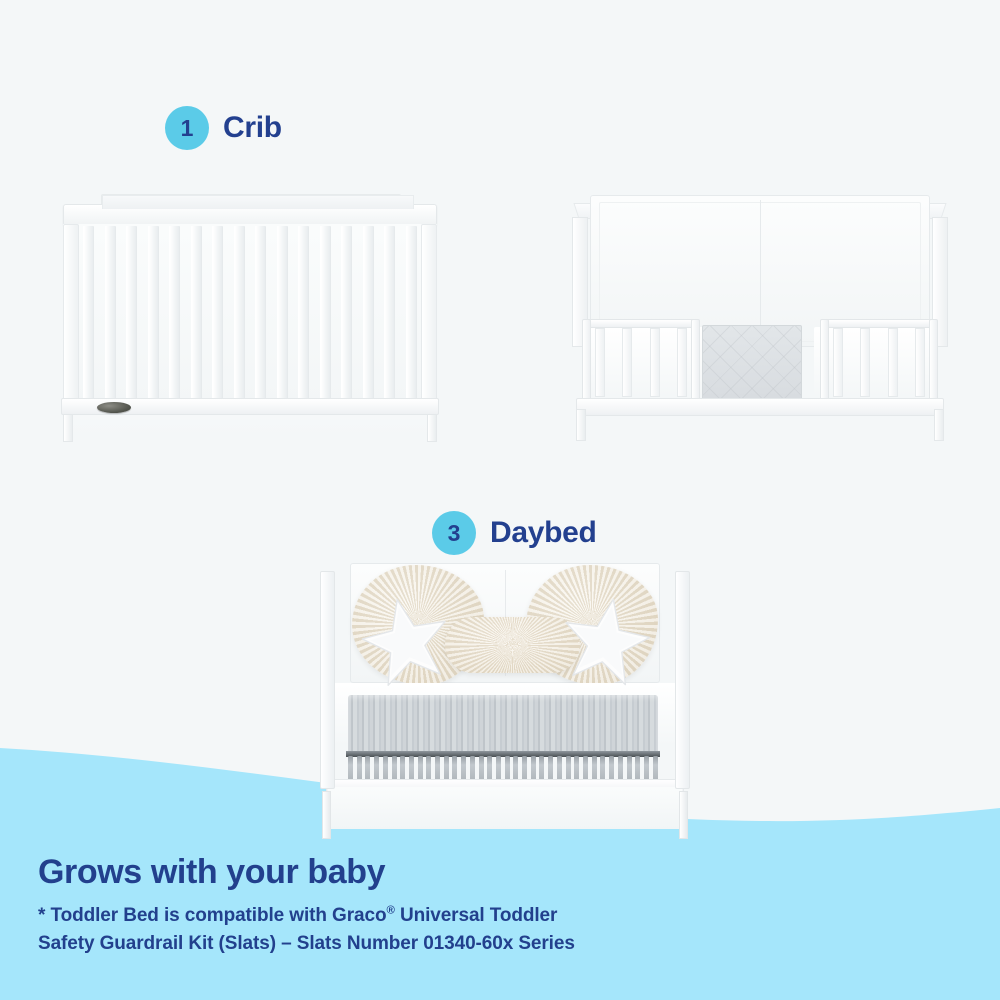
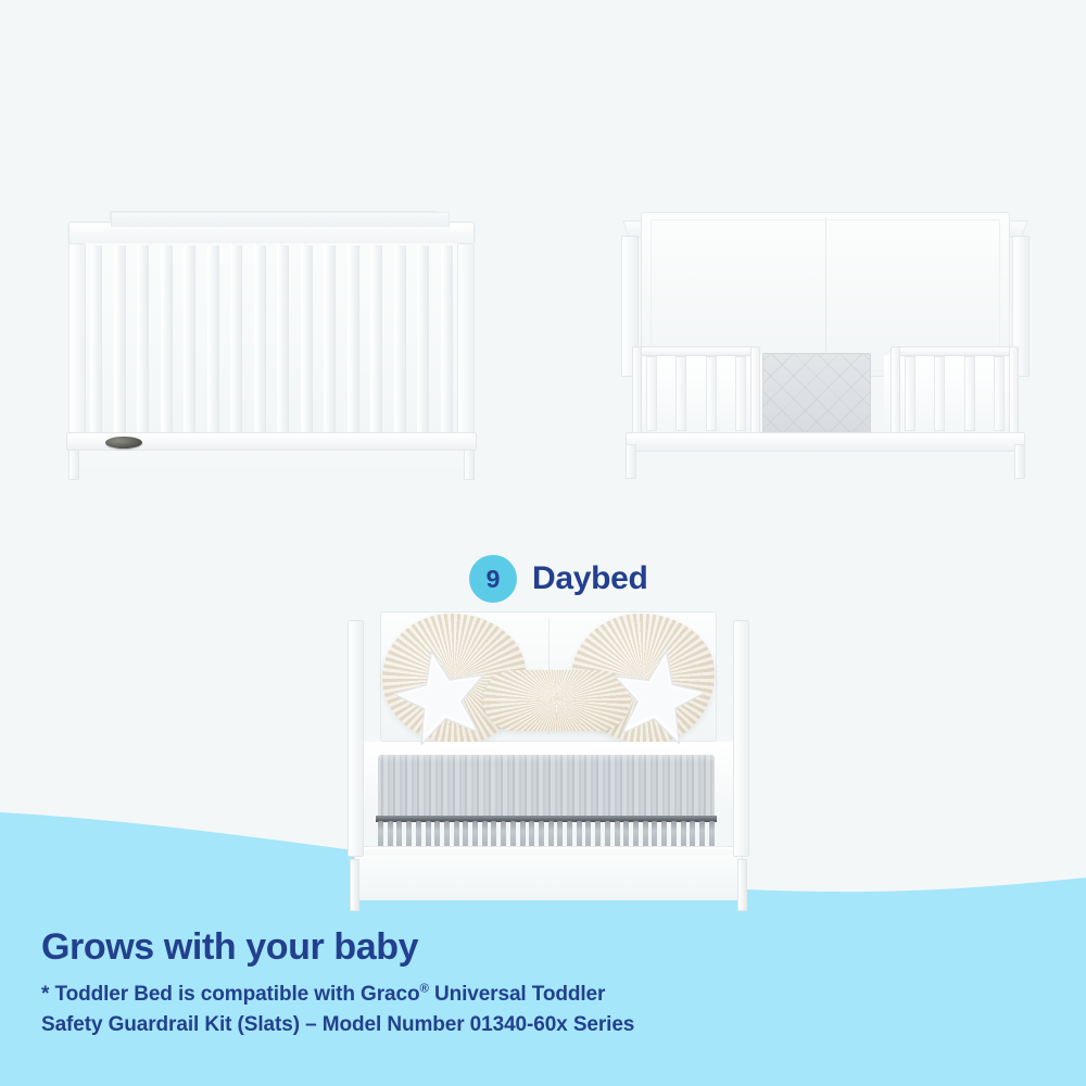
- 1
- Crib
- 3
+ 9
  Daybed
  Grows with your baby
  * Toddler Bed is compatible with Graco® Universal Toddler
- Safety Guardrail Kit (Slats) – Slats Number 01340-60x Series
+ Safety Guardrail Kit (Slats) – Model Number 01340-60x Series
